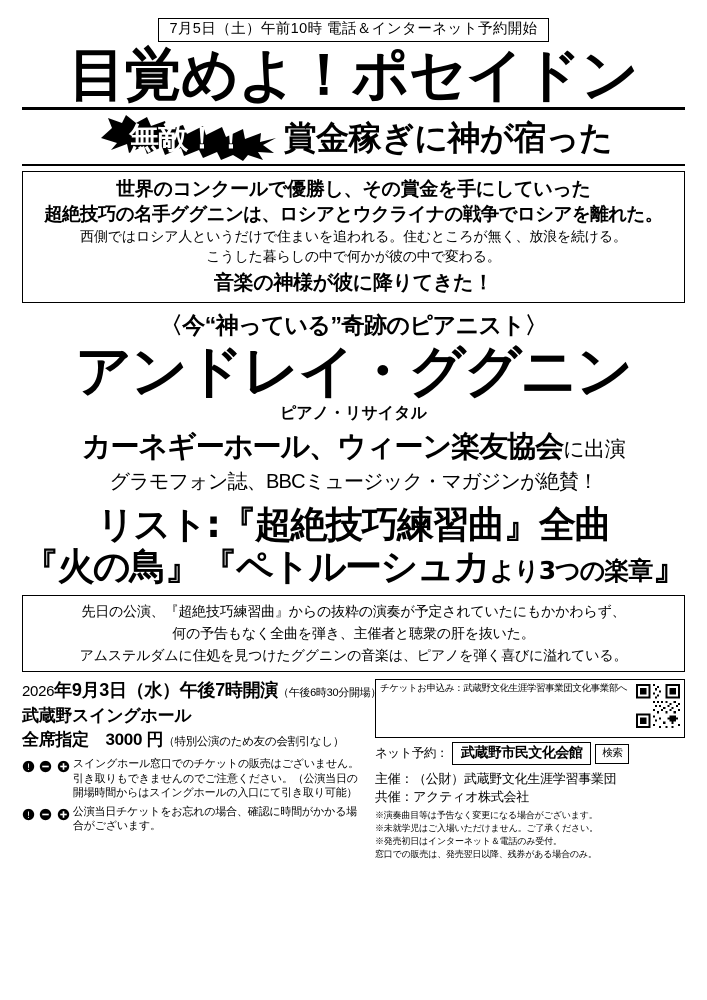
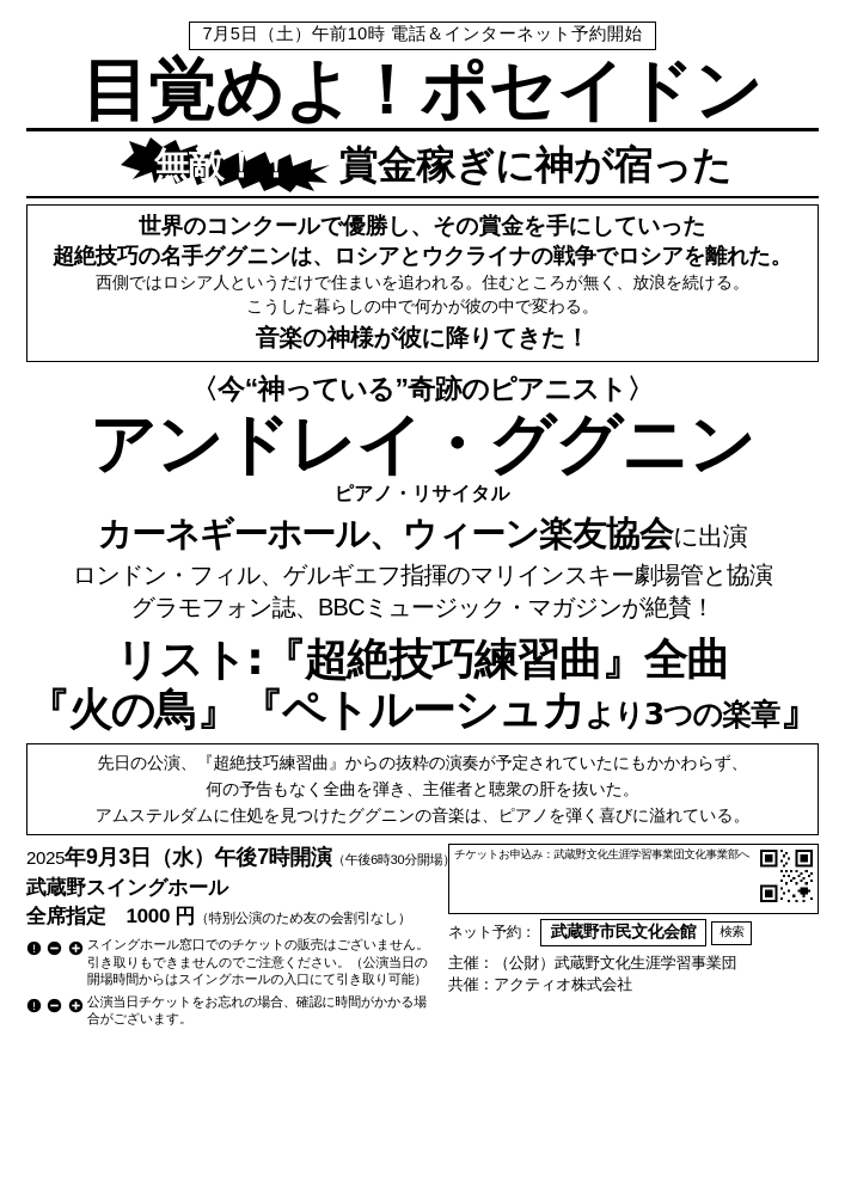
  7月5日（土）午前10時 電話＆インターネット予約開始
  目覚めよ！ポセイドン
  無敵！！
  賞金稼ぎに神が宿った
  世界のコンクールで優勝し、その賞金を手にしていった
  超絶技巧の名手ググニンは、ロシアとウクライナの戦争でロシアを離れた。
  西側ではロシア人というだけで住まいを追われる。住むところが無く、放浪を続ける。
  こうした暮らしの中で何かが彼の中で変わる。
  音楽の神様が彼に降りてきた！
  〈今“神っている”奇跡のピアニスト〉
  アンドレイ・ググニン
  ピアノ・リサイタル
  カーネギーホール、ウィーン楽友協会に出演
+ ロンドン・フィル、ゲルギエフ指揮のマリインスキー劇場管と協演
  グラモフォン誌、BBCミュージック・マガジンが絶賛！
  リスト:『超絶技巧練習曲』全曲
  『火の鳥』『ペトルーシュカより3つの楽章』
  先日の公演、『超絶技巧練習曲』からの抜粋の演奏が予定されていたにもかかわらず、
  何の予告もなく全曲を弾き、主催者と聴衆の肝を抜いた。
  アムステルダムに住処を見つけたググニンの音楽は、ピアノを弾く喜びに溢れている。
- 2026年9月3日（水）午後7時開演（午後6時30分開場）
+ 2025年9月3日（水）午後7時開演（午後6時30分開場）
  武蔵野スイングホール
- 全席指定 3000 円（特別公演のため友の会割引なし）
+ 全席指定 1000 円（特別公演のため友の会割引なし）
  !
  スイングホール窓口でのチケットの販売はございません。引き取りもできませんのでご注意ください。（公演当日の開場時間からはスイングホールの入口にて引き取り可能）
  !
  公演当日チケットをお忘れの場合、確認に時間がかかる場合がございます。
  チケットお申込み：武蔵野文化生涯学習事業団文化事業部へ
  ネット予約：
  武蔵野市民文化会館
  検索
  主催：（公財）武蔵野文化生涯学習事業団
  共催：アクティオ株式会社
- ※演奏曲目等は予告なく変更になる場合がございます。
- ※未就学児はご入場いただけません。ご了承ください。
- ※発売初日はインターネット＆電話のみ受付。
- 窓口での販売は、発売翌日以降、残券がある場合のみ。
